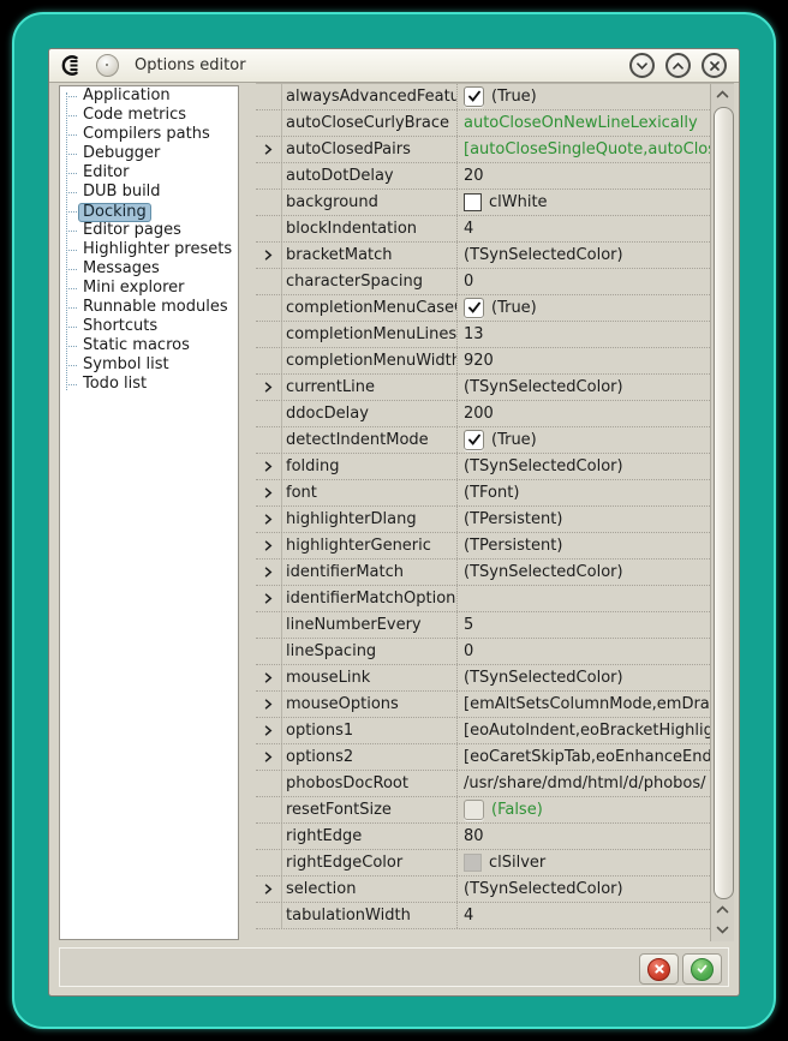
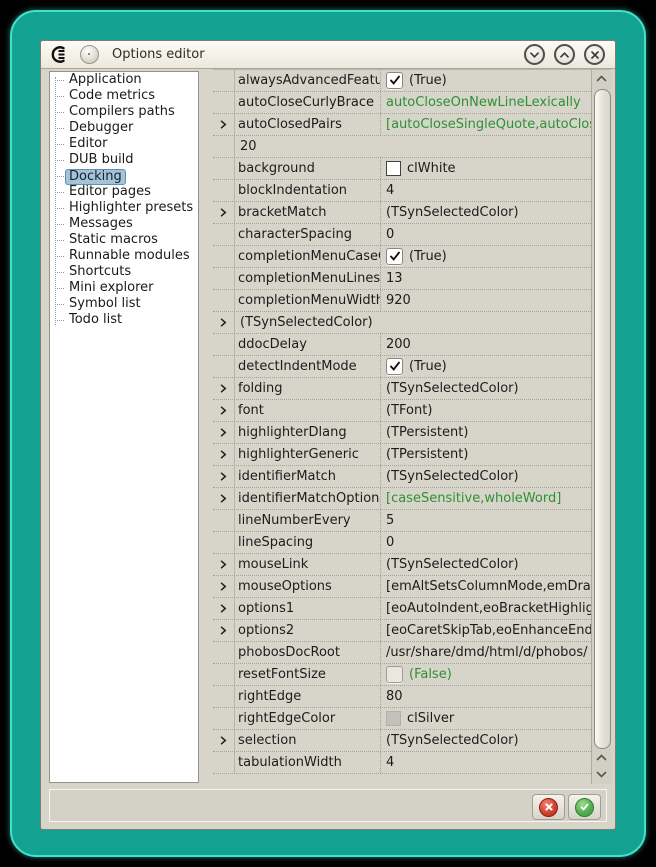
  Options editor
  Application
  Code metrics
  Compilers paths
  Debugger
  Editor
  DUB build
  Docking
  Editor pages
  Highlighter presets
  Messages
- Mini explorer
+ Static macros
  Runnable modules
  Shortcuts
- Static macros
+ Mini explorer
  Symbol list
  Todo list
  alwaysAdvancedFeatu
  (True)
  autoCloseCurlyBrace
  autoCloseOnNewLineLexically
  autoClosedPairs
  [autoCloseSingleQuote,autoClo
- autoDotDelay
  20
  background
  clWhite
  blockIndentation
  4
  bracketMatch
  (TSynSelectedColor)
  characterSpacing
  0
  completionMenuCase
  (True)
  completionMenuLines
  13
  completionMenuWidth
  920
- currentLine
  (TSynSelectedColor)
  ddocDelay
  200
  detectIndentMode
  (True)
  folding
  (TSynSelectedColor)
  font
  (TFont)
  highlighterDlang
  (TPersistent)
  highlighterGeneric
  (TPersistent)
  identifierMatch
  (TSynSelectedColor)
  identifierMatchOption
+ [caseSensitive,wholeWord]
  lineNumberEvery
  5
  lineSpacing
  0
  mouseLink
  (TSynSelectedColor)
  mouseOptions
  [emAltSetsColumnMode,emDra
  options1
  [eoAutoIndent,eoBracketHighlig
  options2
  [eoCaretSkipTab,eoEnhanceEnd
  phobosDocRoot
  /usr/share/dmd/html/d/phobos/
  resetFontSize
  (False)
  rightEdge
  80
  rightEdgeColor
  clSilver
  selection
  (TSynSelectedColor)
  tabulationWidth
  4
